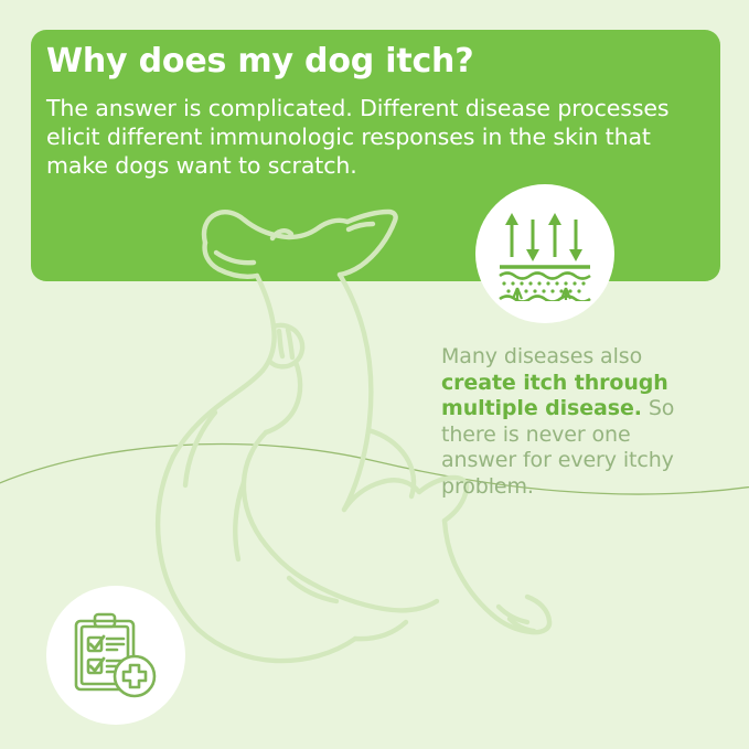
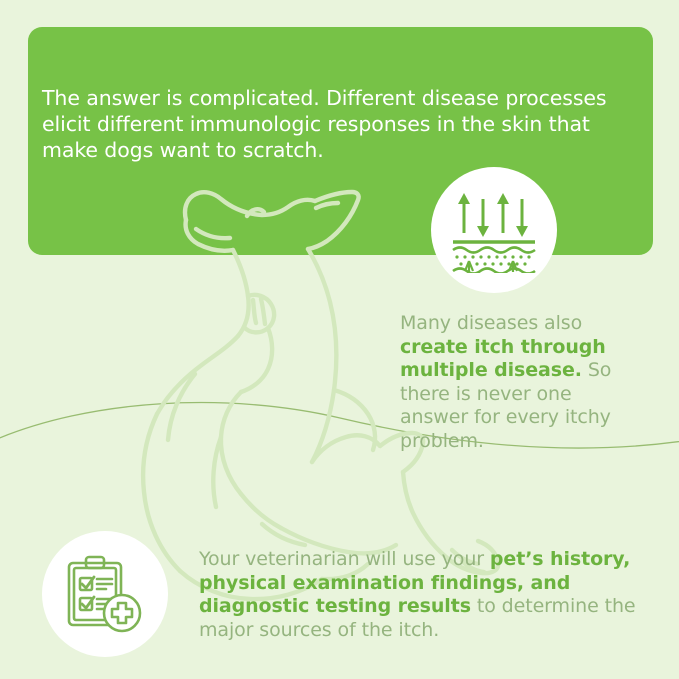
- Why does my dog itch?
  The answer is complicated. Different disease processes elicit different immunologic responses in the skin that make dogs want to scratch.
  Many diseases also create itch through multiple disease. So there is never one answer for every itchy problem.
+ Your veterinarian will use your pet’s history, physical examination findings, and diagnostic testing results to determine the major sources of the itch.
